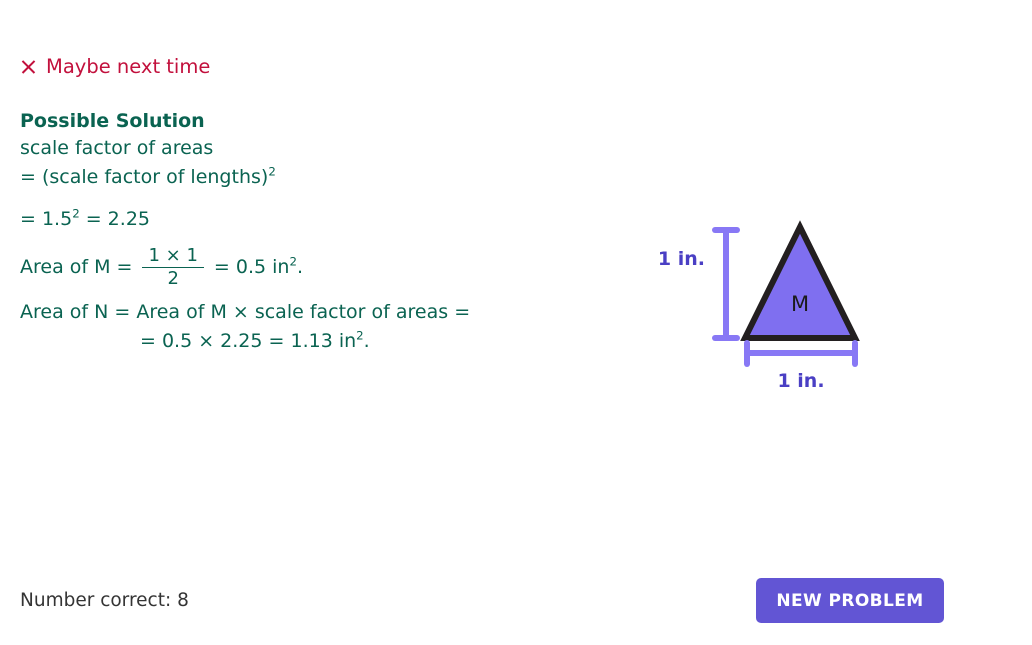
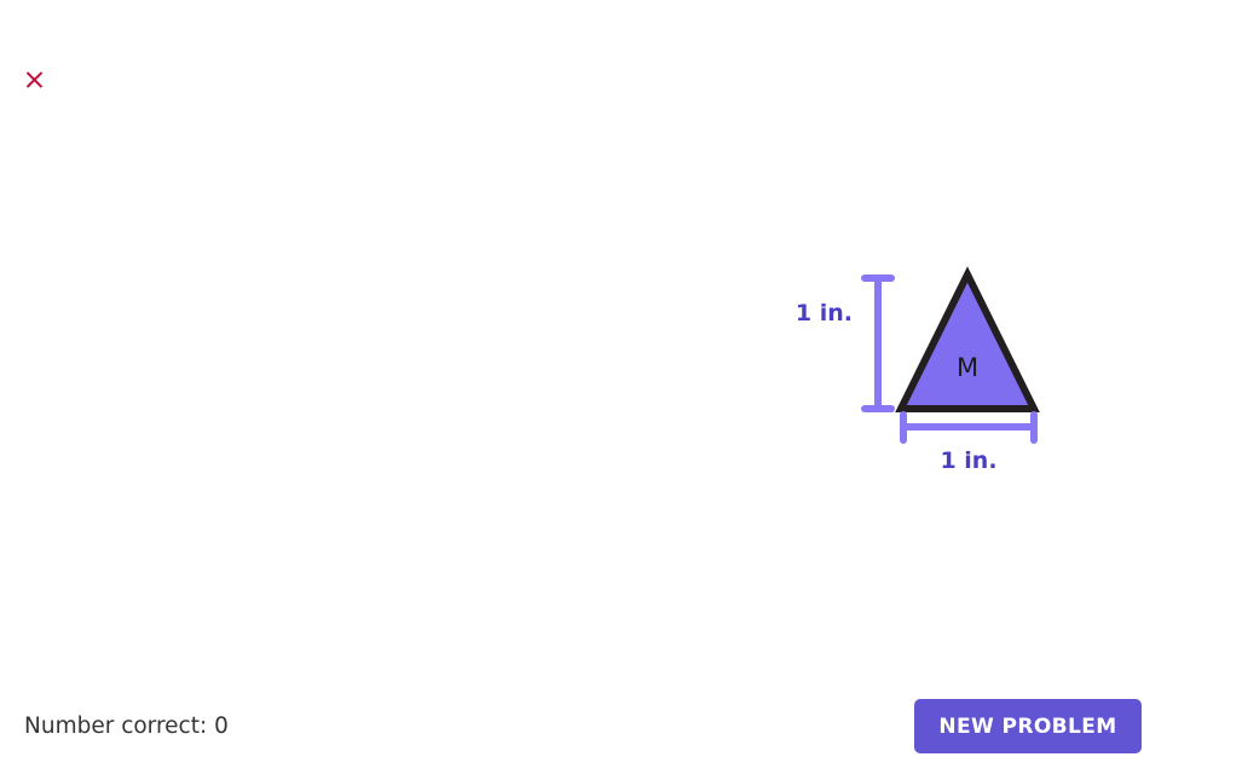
- Maybe next time
- Possible Solution
- scale factor of areas
- = (scale factor of lengths)2
- = 1.52 = 2.25
- Area of M =
- 1 × 1
- 2
- = 0.5 in2.
- Area of N = Area of M × scale factor of areas =
- = 0.5 × 2.25 = 1.13 in2.
  1 in.
  M
  1 in.
- Number correct: 8
+ Number correct: 0
  NEW PROBLEM
